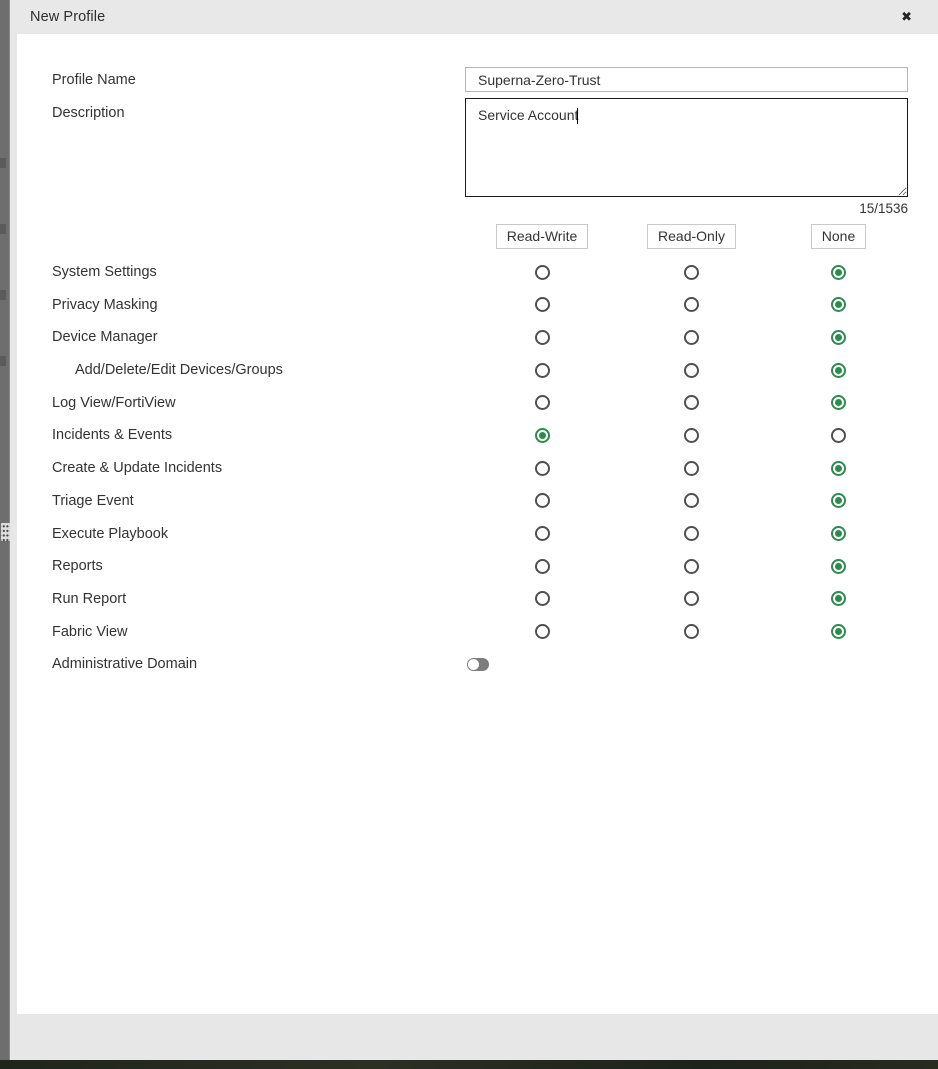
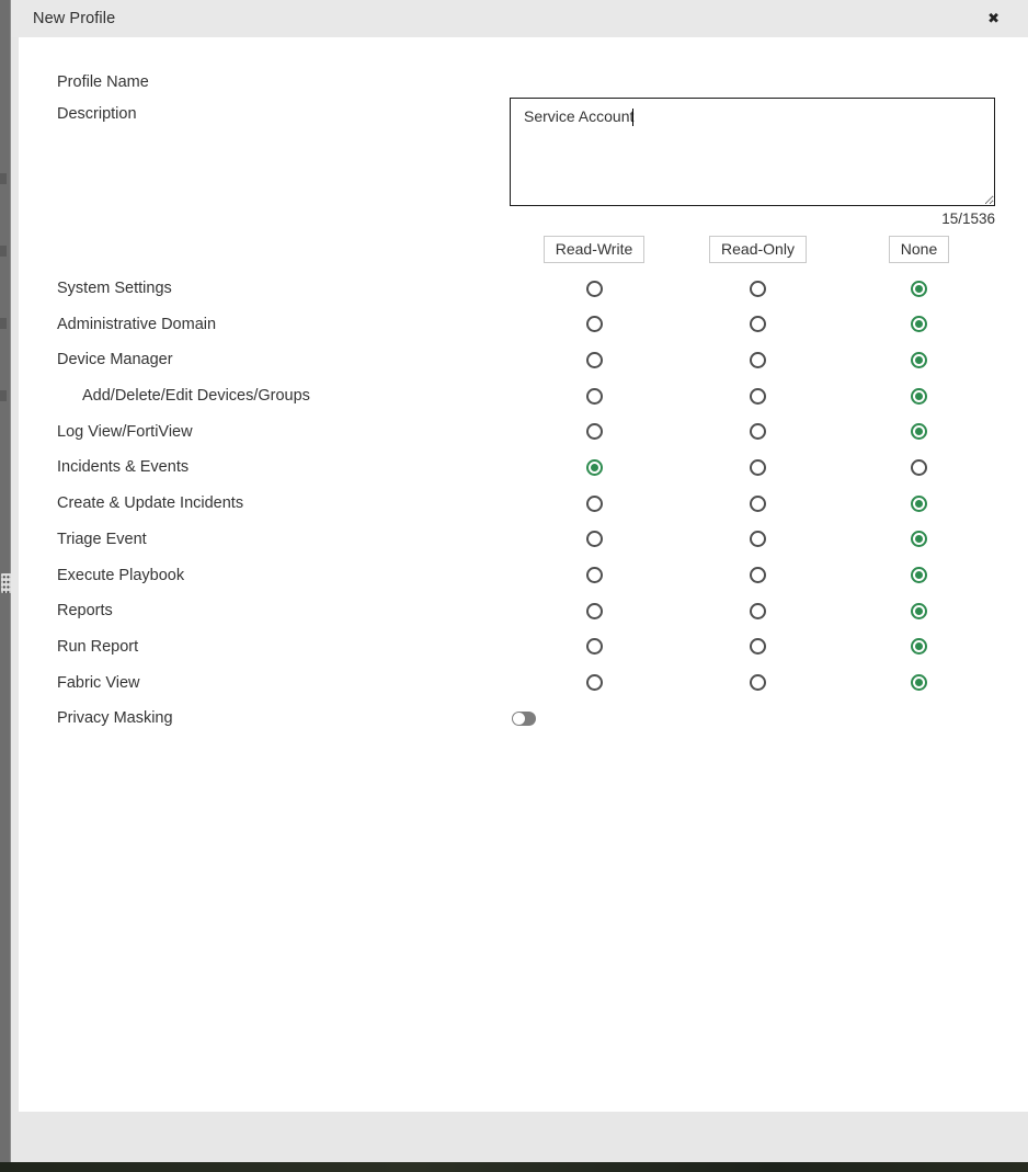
  New Profile
  ✖
  Profile Name
- Superna-Zero-Trust
  Description
  Service Accoun
  15/1536
  Read-Write
  Read-Only
  None
  System Settings
- Privacy Masking
+ Administrative Domain
  Device Manager
  Add/Delete/Edit Devices/Groups
  Log View/FortiView
  Incidents & Events
  Create & Update Incidents
  Triage Event
  Execute Playbook
  Reports
  Run Report
  Fabric View
- Administrative Domain
+ Privacy Masking
